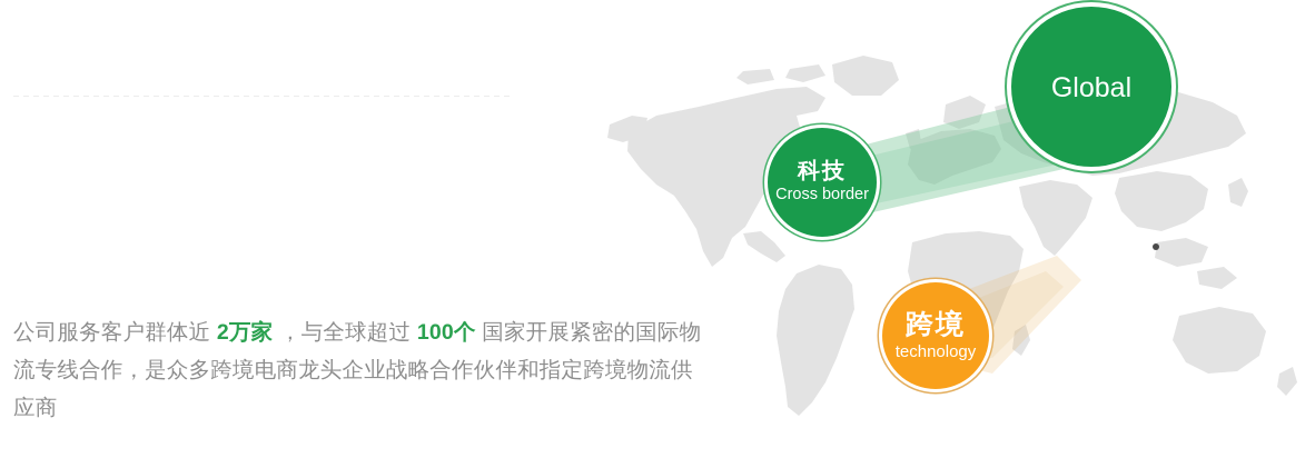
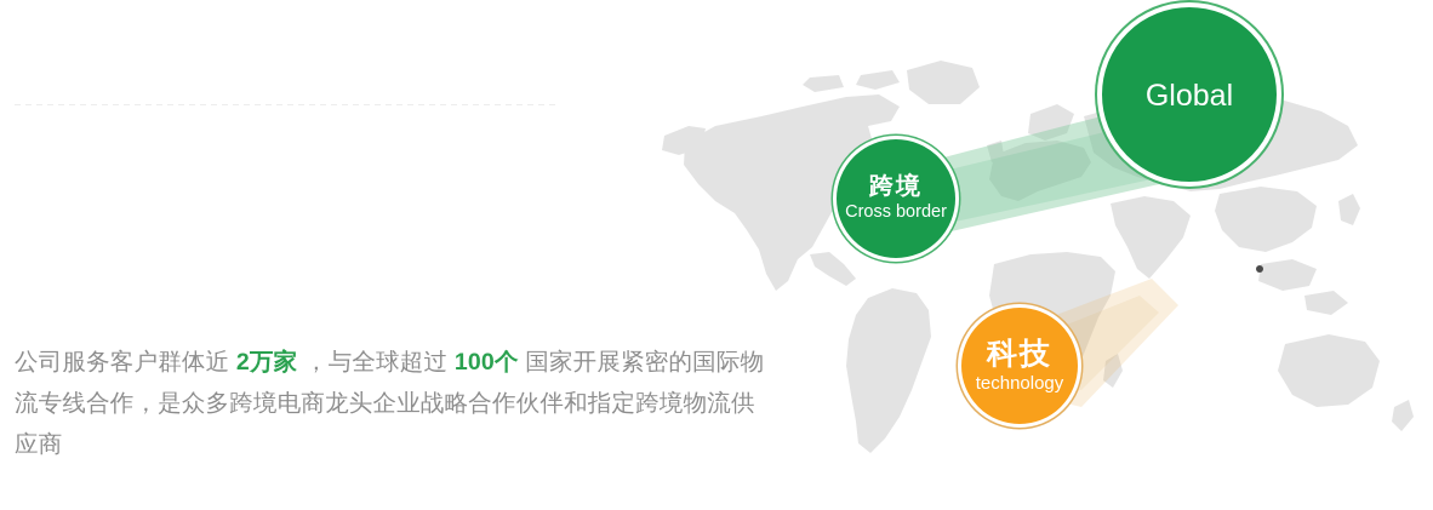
  公司服务客户群体近 2万家 ，与全球超过 100个 国家开展紧密的国际物流专线合作，是众多跨境电商龙头企业战略合作伙伴和指定跨境物流供应商
  Global
- 科技
+ 跨境
  Cross border
- 跨境
+ 科技
  technology
